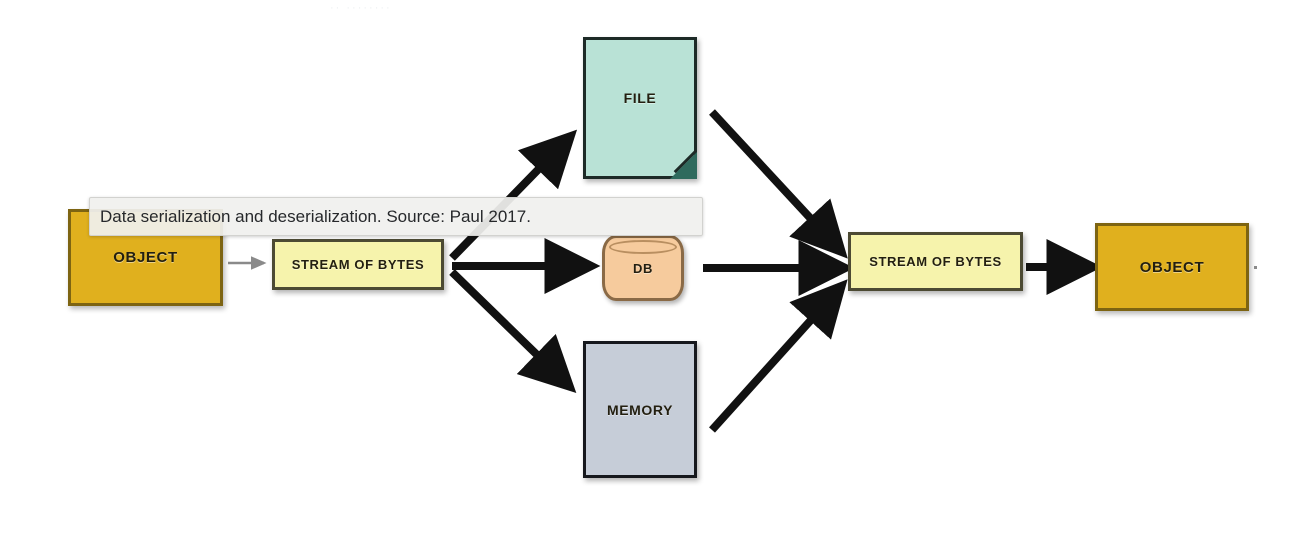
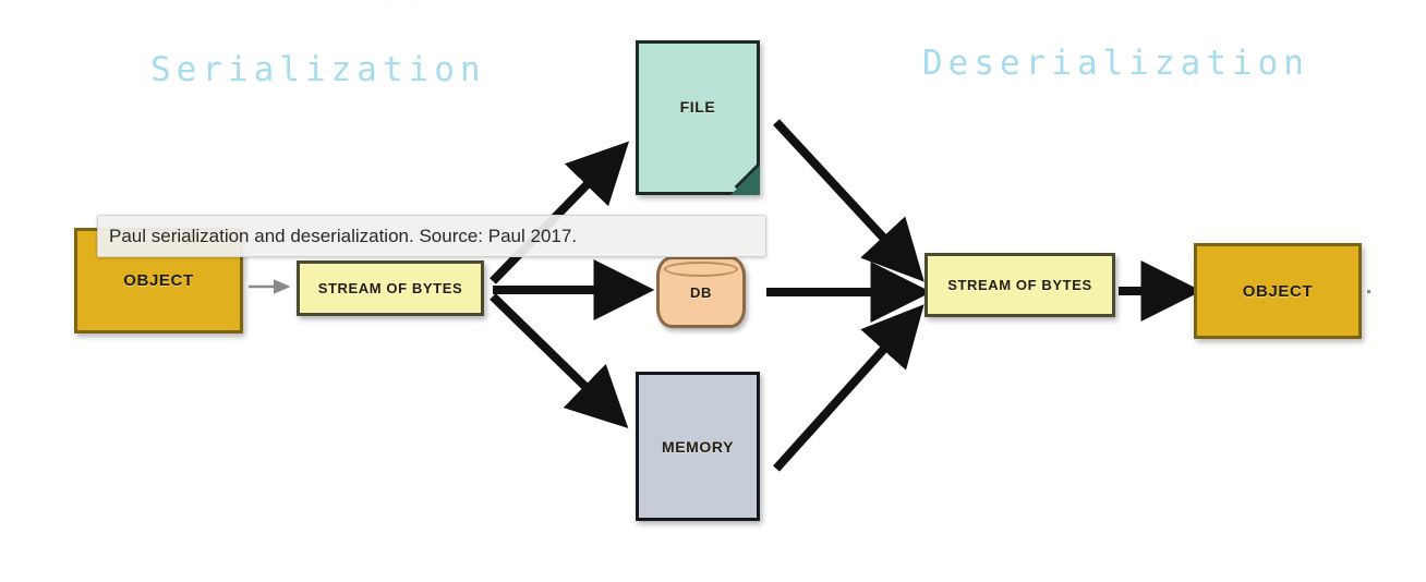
+ Serialization
+ Deserialization
  OBJECT
  STREAM OF BYTES
  FILE
  DB
  MEMORY
  STREAM OF BYTES
  OBJECT
- Data serialization and deserialization. Source: Paul 2017.
+ Paul serialization and deserialization. Source: Paul 2017.
